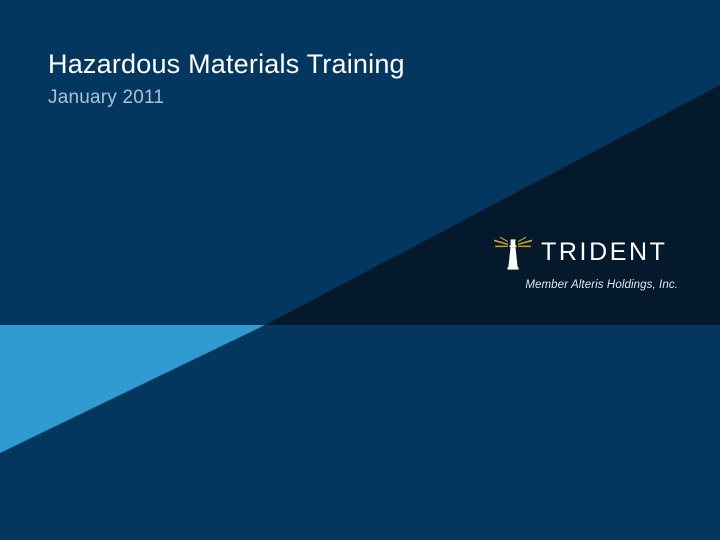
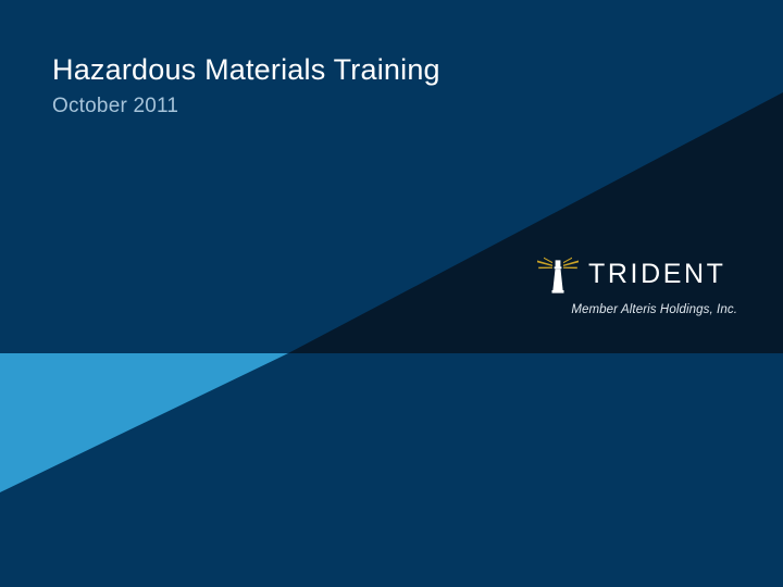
  Hazardous Materials Training
- January 2011
+ October 2011
  TRIDENT
  Member Alteris Holdings, Inc.
